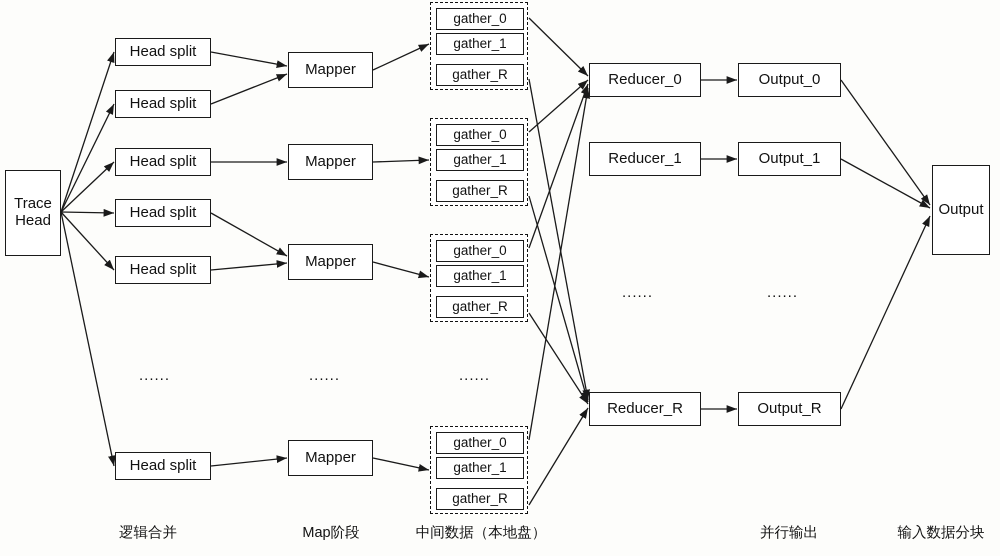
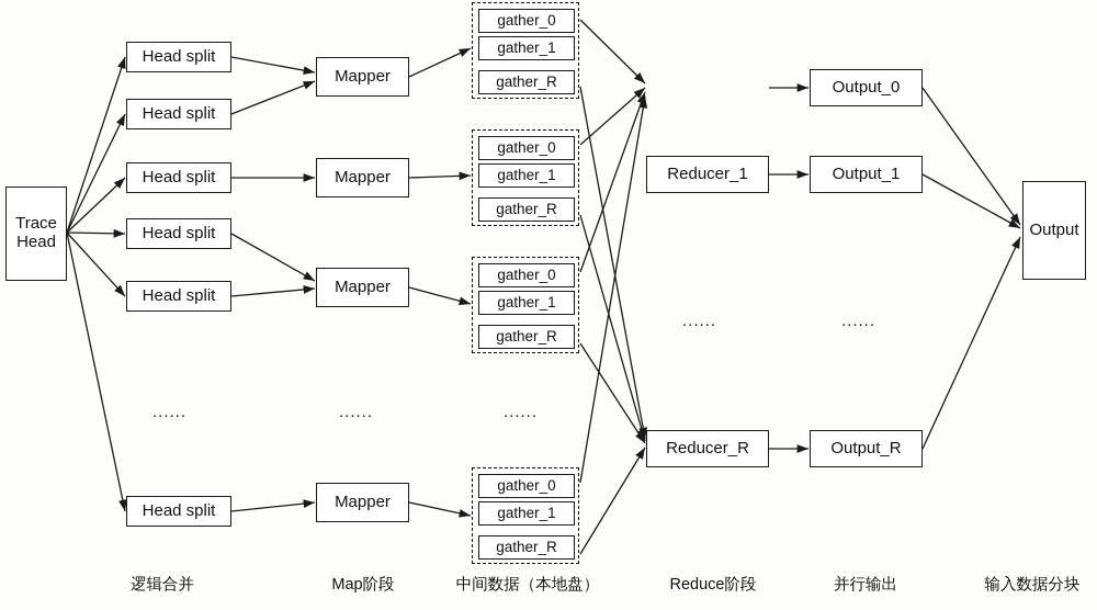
  Trace
  Head
  Head split
  Head split
  Head split
  Head split
  Head split
  Head split
  Mapper
  Mapper
  Mapper
  Mapper
  gather_0
  gather_1
  gather_R
  gather_0
  gather_1
  gather_R
  gather_0
  gather_1
  gather_R
  gather_0
  gather_1
  gather_R
- Reducer_0
  Reducer_1
  Reducer_R
  Output_0
  Output_1
  Output_R
  Output
  ......
  ......
  ......
  ......
  ......
  逻辑合并
  Map阶段
  中间数据（本地盘）
+ Reduce阶段
  并行输出
  输入数据分块
